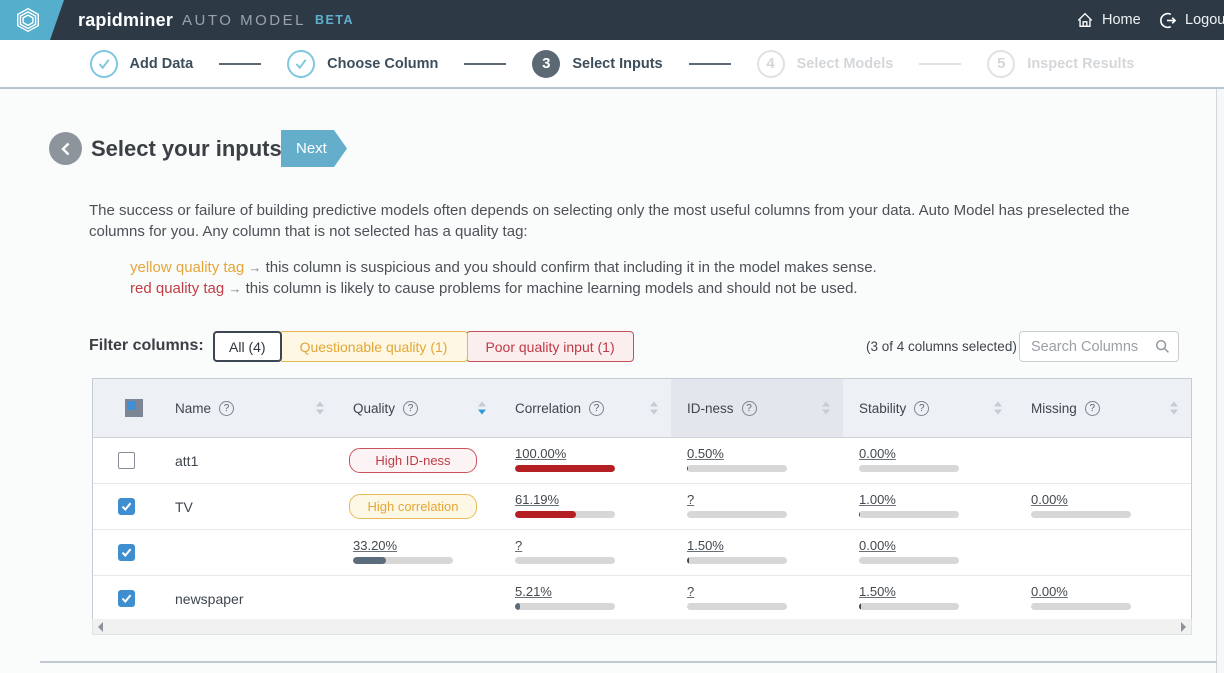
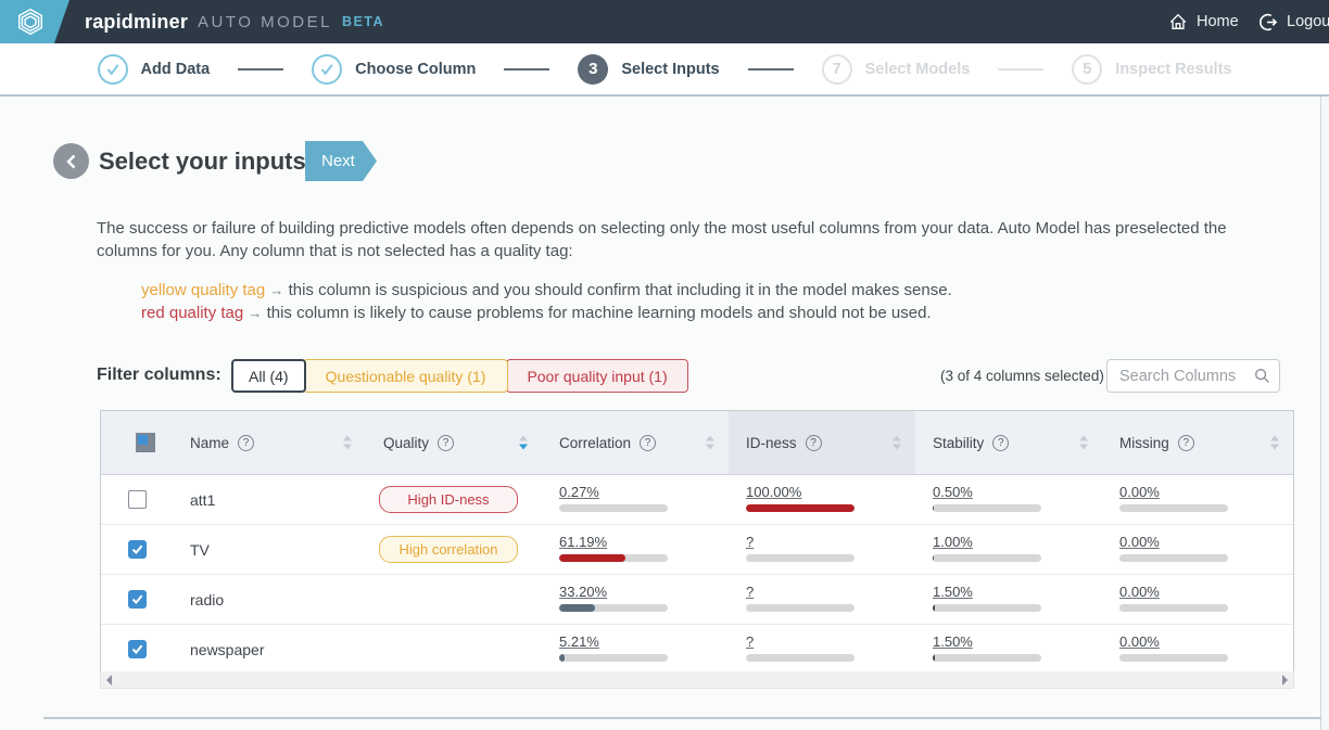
  rapidminer
  AUTO MODEL
  BETA
  Home
  Logou
  Add Data
  Choose Column
  3
  Select Inputs
- 4
+ 7
  Select Models
  5
  Inspect Results
  Select your inputs
  Next
  The success or failure of building predictive models often depends on selecting only the most useful columns from your data. Auto Model has preselected the columns for you. Any column that is not selected has a quality tag:
  yellow quality tag → this column is suspicious and you should confirm that including it in the model makes sense.
  red quality tag → this column is likely to cause problems for machine learning models and should not be used.
  Filter columns:
  All (4)
  Questionable quality (1)
  Poor quality input (1)
  (3 of 4 columns selected)
  Search Columns
  Name
  ?
  Quality
  ?
  Correlation
  ?
  ID-ness
  ?
  Stability
  ?
  Missing
  ?
  att1
  High ID-ness
+ 0.27%
  100.00%
  0.50%
  0.00%
  TV
  High correlation
  61.19%
  ?
  1.00%
  0.00%
+ radio
  33.20%
  ?
  1.50%
  0.00%
  newspaper
  5.21%
  ?
  1.50%
  0.00%
